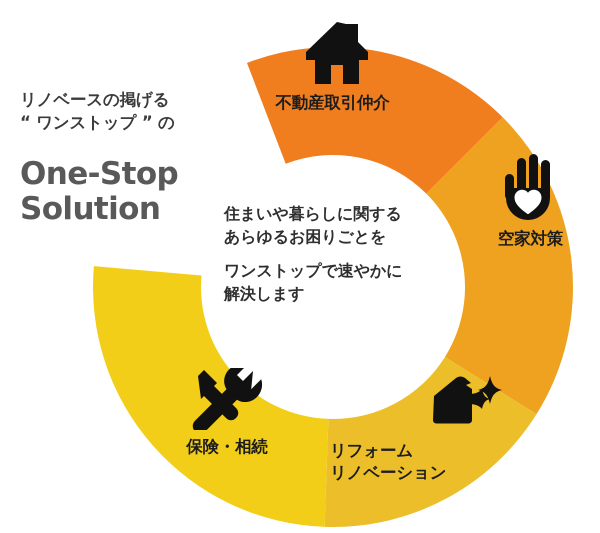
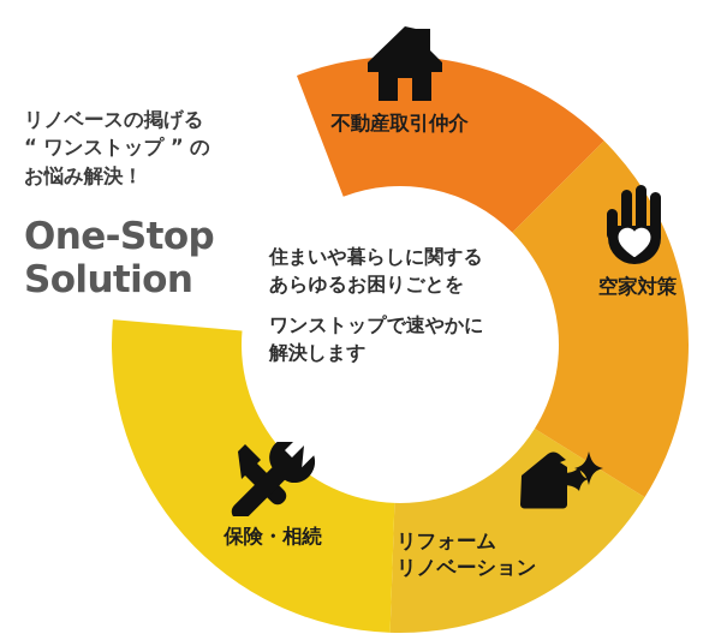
  リノベースの掲げる
  “ ワンストップ ” の
+ お悩み解決！
  One-Stop
  Solution
  住まいや暮らしに関する
  あらゆるお困りごとを
  ワンストップで速やかに
  解決します
  不動産取引仲介
  空家対策
  リフォーム
  リノベーション
  保険・相続
